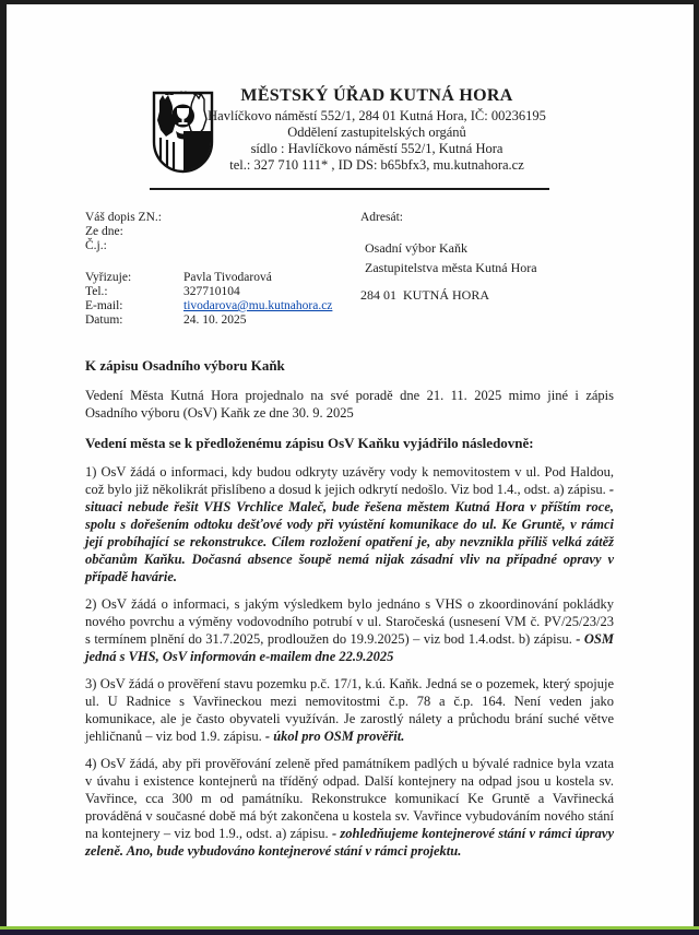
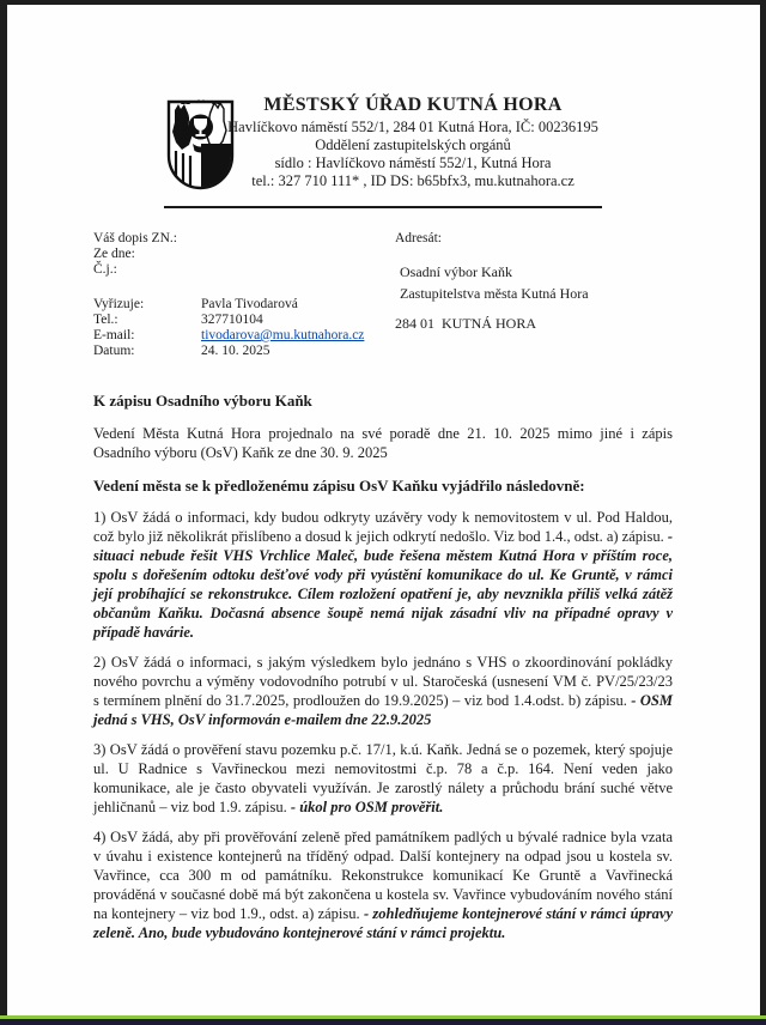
  MĚSTSKÝ ÚŘAD KUTNÁ HORA
  Havlíčkovo náměstí 552/1, 284 01 Kutná Hora, IČ: 00236195
  Oddělení zastupitelských orgánů
  sídlo : Havlíčkovo náměstí 552/1, Kutná Hora
  tel.: 327 710 111* , ID DS: b65bfx3, mu.kutnahora.cz
  Váš dopis ZN.:
  Ze dne:
  Č.j.:
  Vyřizuje:
  Pavla Tivodarová
  Tel.:
  327710104
  E-mail:
  tivodarova@mu.kutnahora.cz
  Datum:
  24. 10. 2025
  Adresát:
  Osadní výbor Kaňk
  Zastupitelstva města Kutná Hora
  284 01 KUTNÁ HORA
  K zápisu Osadního výboru Kaňk
- Vedení Města Kutná Hora projednalo na své poradě dne 21. 11. 2025 mimo jiné i zápis Osadního výboru (OsV) Kaňk ze dne 30. 9. 2025
+ Vedení Města Kutná Hora projednalo na své poradě dne 21. 10. 2025 mimo jiné i zápis Osadního výboru (OsV) Kaňk ze dne 30. 9. 2025
  Vedení města se k předloženému zápisu OsV Kaňku vyjádřilo následovně:
  1) OsV žádá o informaci, kdy budou odkryty uzávěry vody k nemovitostem v ul. Pod Haldou, což bylo již několikrát přislíbeno a dosud k jejich odkrytí nedošlo. Viz bod 1.4., odst. a) zápisu. - situaci nebude řešit VHS Vrchlice Maleč, bude řešena městem Kutná Hora v příštím roce, spolu s dořešením odtoku dešťové vody při vyústění komunikace do ul. Ke Gruntě, v rámci její probíhající se rekonstrukce. Cílem rozložení opatření je, aby nevznikla příliš velká zátěž občanům Kaňku. Dočasná absence šoupě nemá nijak zásadní vliv na případné opravy v případě havárie.
  2) OsV žádá o informaci, s jakým výsledkem bylo jednáno s VHS o zkoordinování pokládky nového povrchu a výměny vodovodního potrubí v ul. Staročeská (usnesení VM č. PV/25/23/23 s termínem plnění do 31.7.2025, prodloužen do 19.9.2025) – viz bod 1.4.odst. b) zápisu. - OSM jedná s VHS, OsV informován e-mailem dne 22.9.2025
  3) OsV žádá o prověření stavu pozemku p.č. 17/1, k.ú. Kaňk. Jedná se o pozemek, který spojuje ul. U Radnice s Vavřineckou mezi nemovitostmi č.p. 78 a č.p. 164. Není veden jako komunikace, ale je často obyvateli využíván. Je zarostlý nálety a průchodu brání suché větve jehličnanů – viz bod 1.9. zápisu. - úkol pro OSM prověřit.
  4) OsV žádá, aby při prověřování zeleně před památníkem padlých u bývalé radnice byla vzata v úvahu i existence kontejnerů na tříděný odpad. Další kontejnery na odpad jsou u kostela sv. Vavřince, cca 300 m od památníku. Rekonstrukce komunikací Ke Gruntě a Vavřinecká prováděná v současné době má být zakončena u kostela sv. Vavřince vybudováním nového stání na kontejnery – viz bod 1.9., odst. a) zápisu. - zohledňujeme kontejnerové stání v rámci úpravy zeleně. Ano, bude vybudováno kontejnerové stání v rámci projektu.
